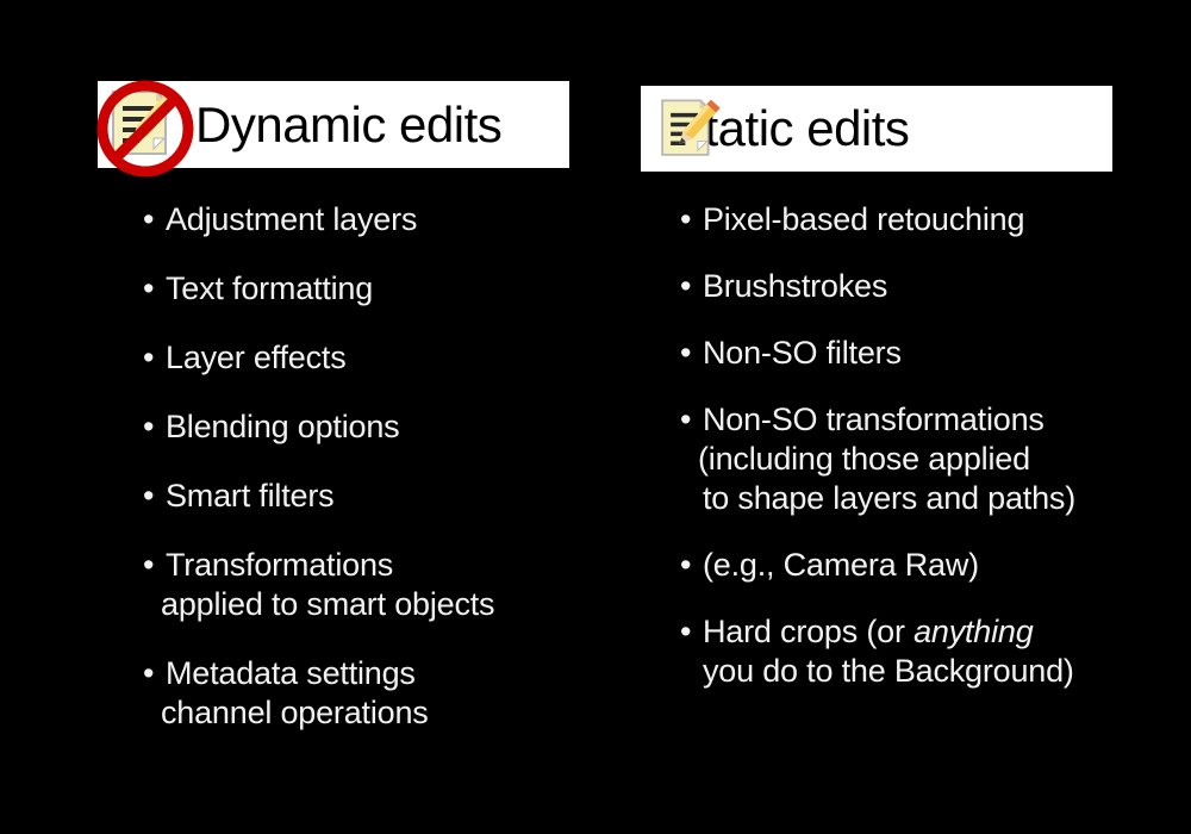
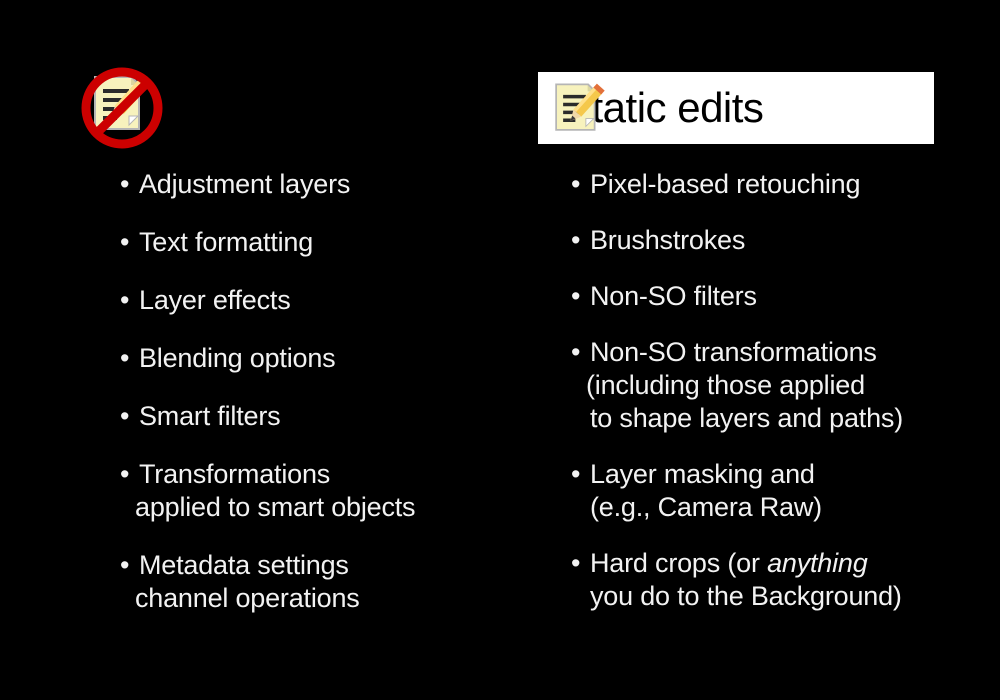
- Dynamic edits
  tatic edits
  •
  Adjustment layers
  •
  Text formatting
  •
  Layer effects
  •
  Blending options
  •
  Smart filters
  •
  Transformations
  applied to smart objects
  •
  Metadata settings
  channel operations
  •
  Pixel-based retouching
  •
  Brushstrokes
  •
  Non-SO filters
  •
  Non-SO transformations
  (including those applied
  to shape layers and paths)
  •
+ Layer masking and
  (e.g., Camera Raw)
  •
  Hard crops (or anything
  you do to the Background)
